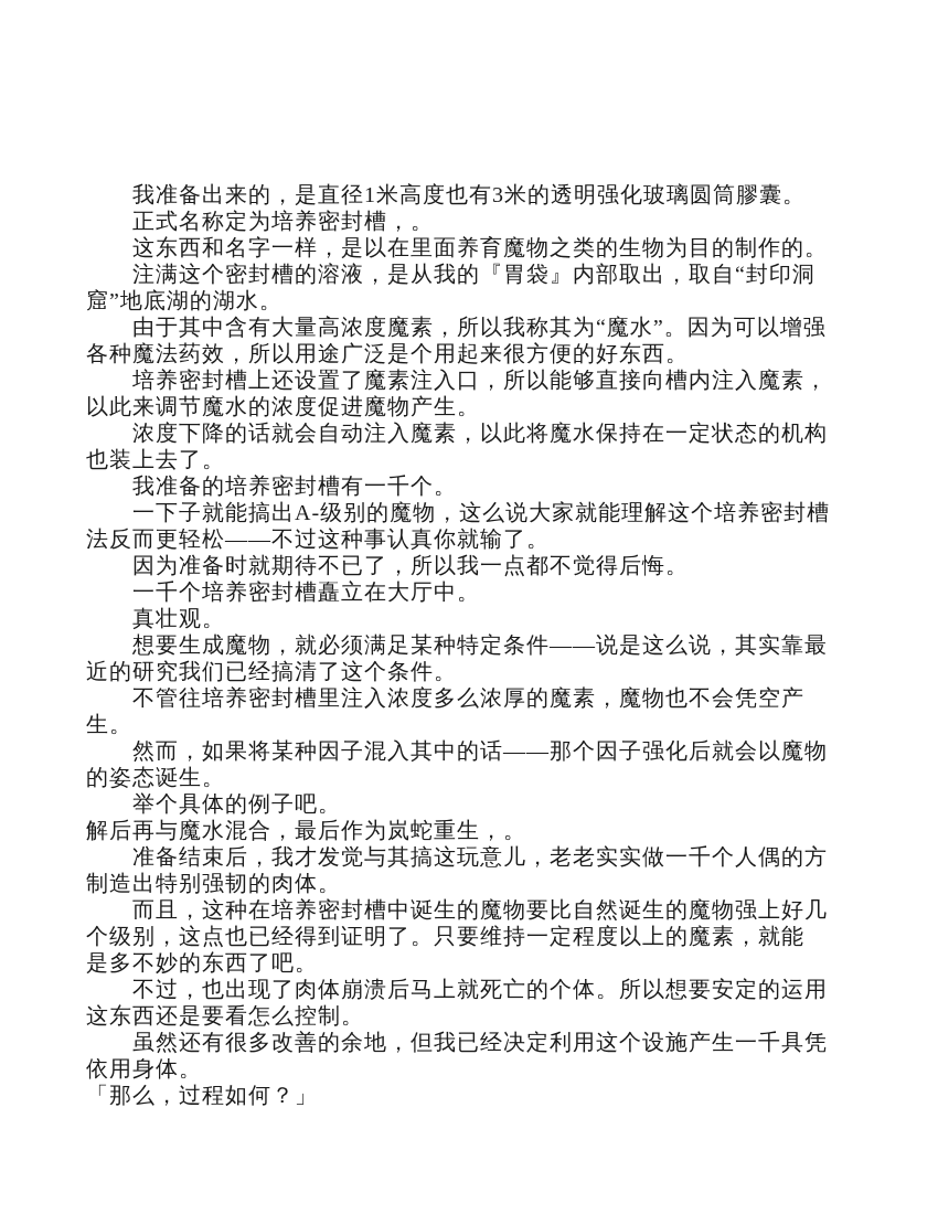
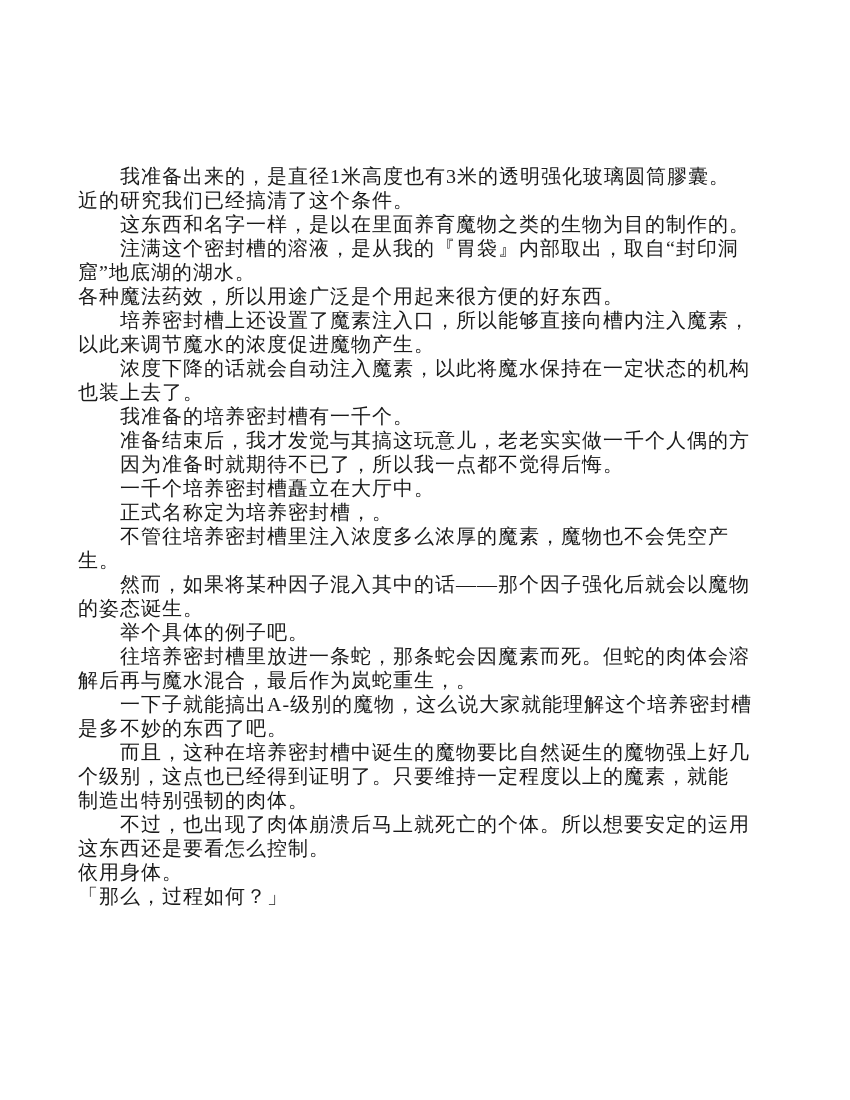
  我准备出来的，是直径1米高度也有3米的透明强化玻璃圆筒膠囊。
- 正式名称定为培养密封槽，。
+ 近的研究我们已经搞清了这个条件。
  这东西和名字一样，是以在里面养育魔物之类的生物为目的制作的。
  注满这个密封槽的溶液，是从我的『胃袋』内部取出，取自“封印洞
  窟”地底湖的湖水。
- 由于其中含有大量高浓度魔素，所以我称其为“魔水”。因为可以增强
  各种魔法药效，所以用途广泛是个用起来很方便的好东西。
  培养密封槽上还设置了魔素注入口，所以能够直接向槽内注入魔素，
  以此来调节魔水的浓度促进魔物产生。
  浓度下降的话就会自动注入魔素，以此将魔水保持在一定状态的机构
  也装上去了。
  我准备的培养密封槽有一千个。
- 一下子就能搞出A-级别的魔物，这么说大家就能理解这个培养密封槽
+ 准备结束后，我才发觉与其搞这玩意儿，老老实实做一千个人偶的方
- 法反而更轻松——不过这种事认真你就输了。
  因为准备时就期待不已了，所以我一点都不觉得后悔。
  一千个培养密封槽矗立在大厅中。
- 真壮观。
- 想要生成魔物，就必须满足某种特定条件——说是这么说，其实靠最
- 近的研究我们已经搞清了这个条件。
+ 正式名称定为培养密封槽，。
  不管往培养密封槽里注入浓度多么浓厚的魔素，魔物也不会凭空产
  生。
  然而，如果将某种因子混入其中的话——那个因子强化后就会以魔物
  的姿态诞生。
  举个具体的例子吧。
+ 往培养密封槽里放进一条蛇，那条蛇会因魔素而死。但蛇的肉体会溶
  解后再与魔水混合，最后作为岚蛇重生，。
- 准备结束后，我才发觉与其搞这玩意儿，老老实实做一千个人偶的方
+ 一下子就能搞出A-级别的魔物，这么说大家就能理解这个培养密封槽
- 制造出特别强韧的肉体。
+ 是多不妙的东西了吧。
  而且，这种在培养密封槽中诞生的魔物要比自然诞生的魔物强上好几
  个级别，这点也已经得到证明了。只要维持一定程度以上的魔素，就能
- 是多不妙的东西了吧。
+ 制造出特别强韧的肉体。
  不过，也出现了肉体崩溃后马上就死亡的个体。所以想要安定的运用
  这东西还是要看怎么控制。
- 虽然还有很多改善的余地，但我已经决定利用这个设施产生一千具凭
  依用身体。
  「那么，过程如何？」
